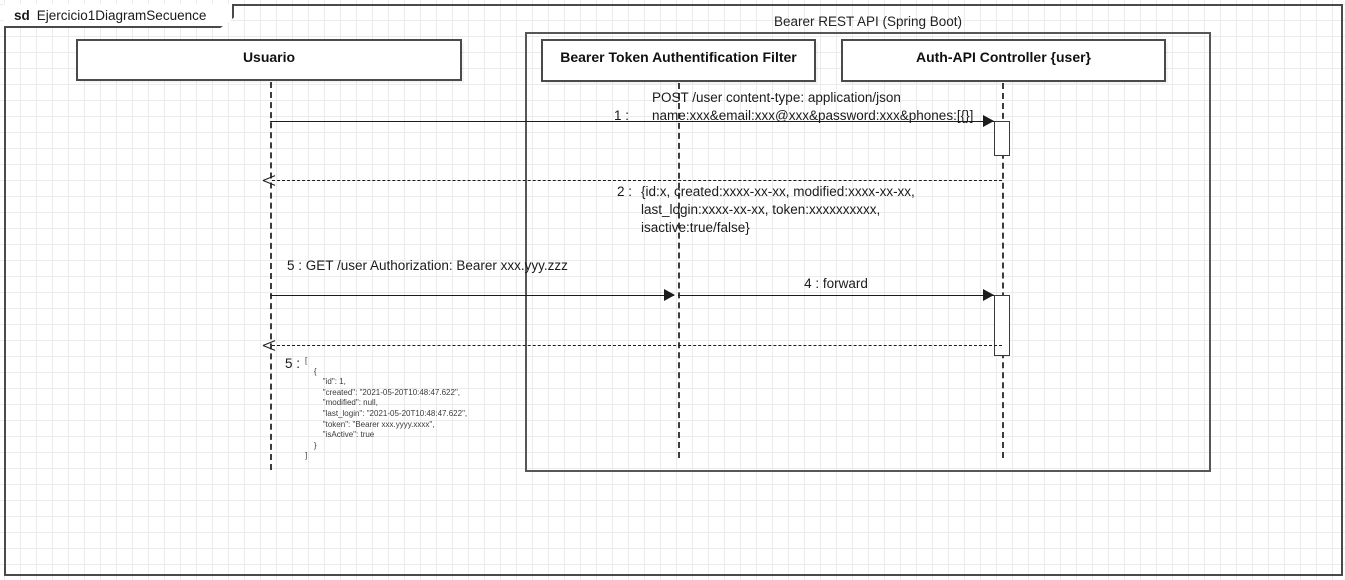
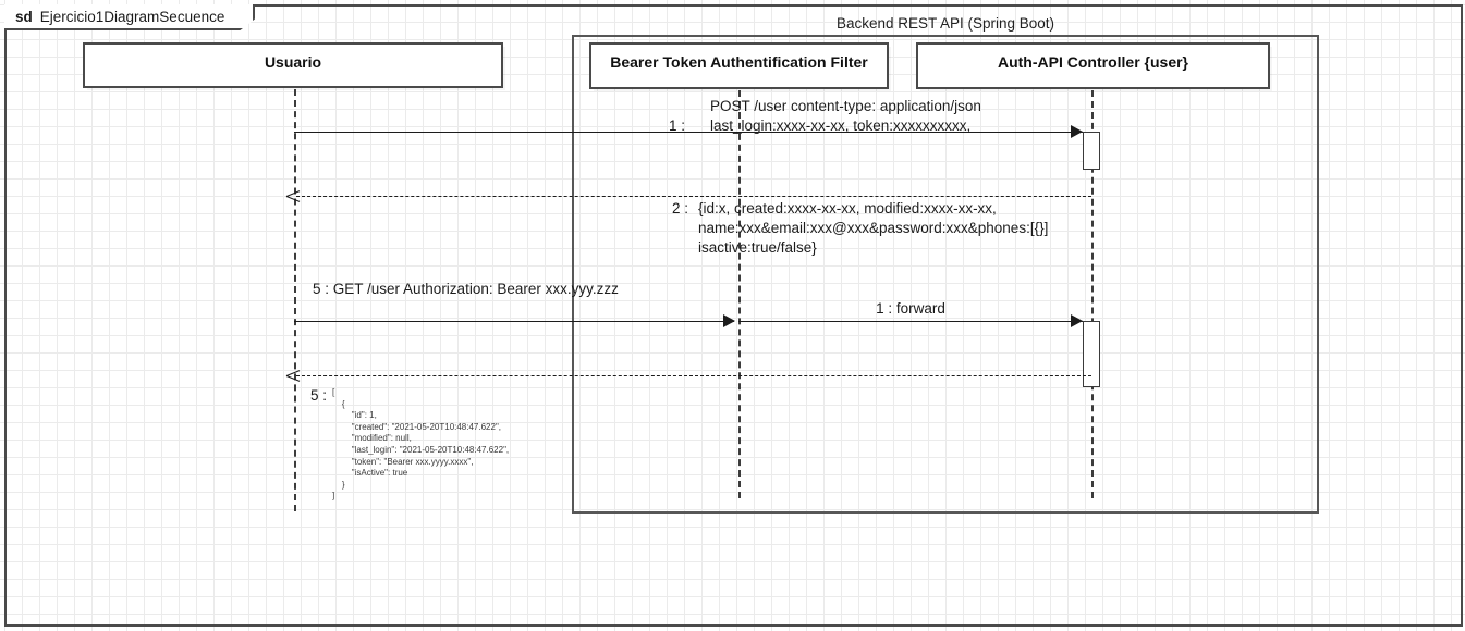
  sd
  Ejercicio1DiagramSecuence
- Bearer REST API (Spring Boot)
+ Backend REST API (Spring Boot)
  Usuario
  Bearer Token Authentification Filter
  Auth-API Controller {user}
  1 :
  POST /user content-type: application/json
- name:xxx&email:xxx@xxx&password:xxx&phones:[{}]
+ last_login:xxxx-xx-xx, token:xxxxxxxxxx,
  2 :
  {id:x, created:xxxx-xx-xx, modified:xxxx-xx-xx,
- last_login:xxxx-xx-xx, token:xxxxxxxxxx,
+ name:xxx&email:xxx@xxx&password:xxx&phones:[{}]
  isactive:true/false}
  5 : GET /user Authorization: Bearer xxx.yyy.zzz
- 4 : forward
+ 1 : forward
  5 :
  [
  {
  "id": 1,
  "created": "2021-05-20T10:48:47.622",
  "modified": null,
  "last_login": "2021-05-20T10:48:47.622",
  "token": "Bearer xxx.yyyy.xxxx",
  "isActive": true
  }
  ]
